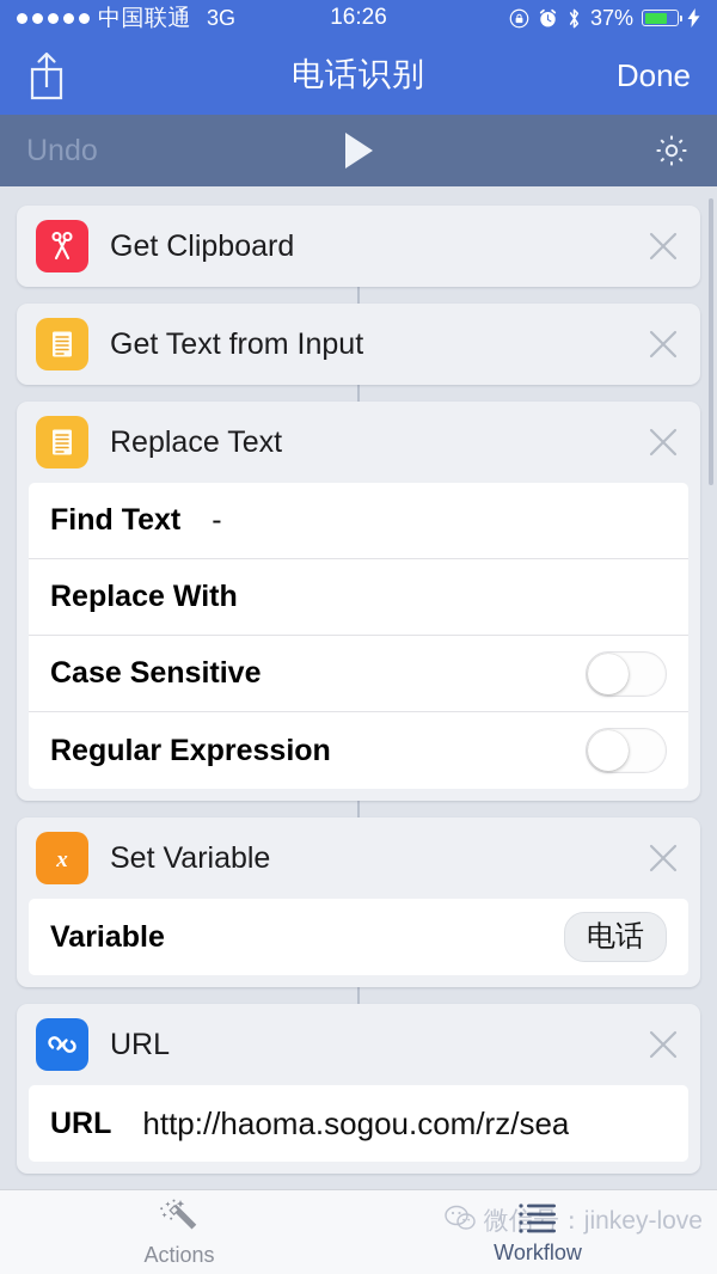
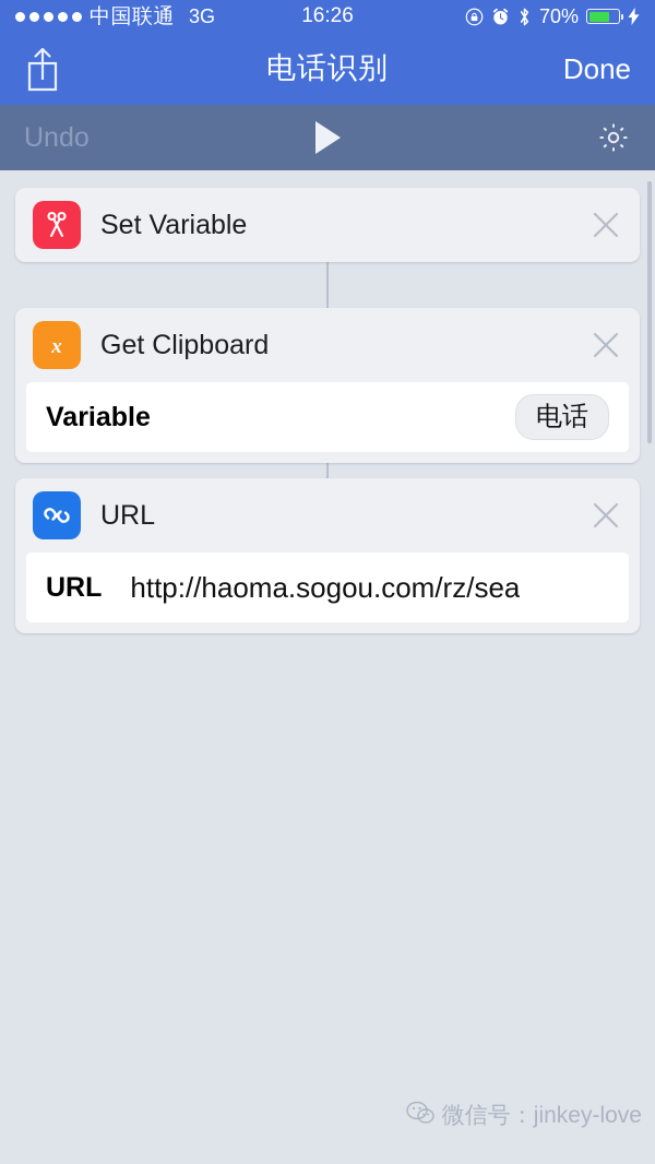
  中国联通
  3G
  16:26
- 37%
+ 70%
  电话识别
  Done
  Undo
- Get Clipboard
+ Set Variable
- Get Text from Input
- Replace Text
- Find Text
- -
- Replace With
- Case Sensitive
- Regular Expression
  x
- Set Variable
+ Get Clipboard
  Variable
  电话
  URL
  URL
  http://haoma.sogou.com/rz/sea
- Actions
- Workflow
  微信号：jinkey-love
